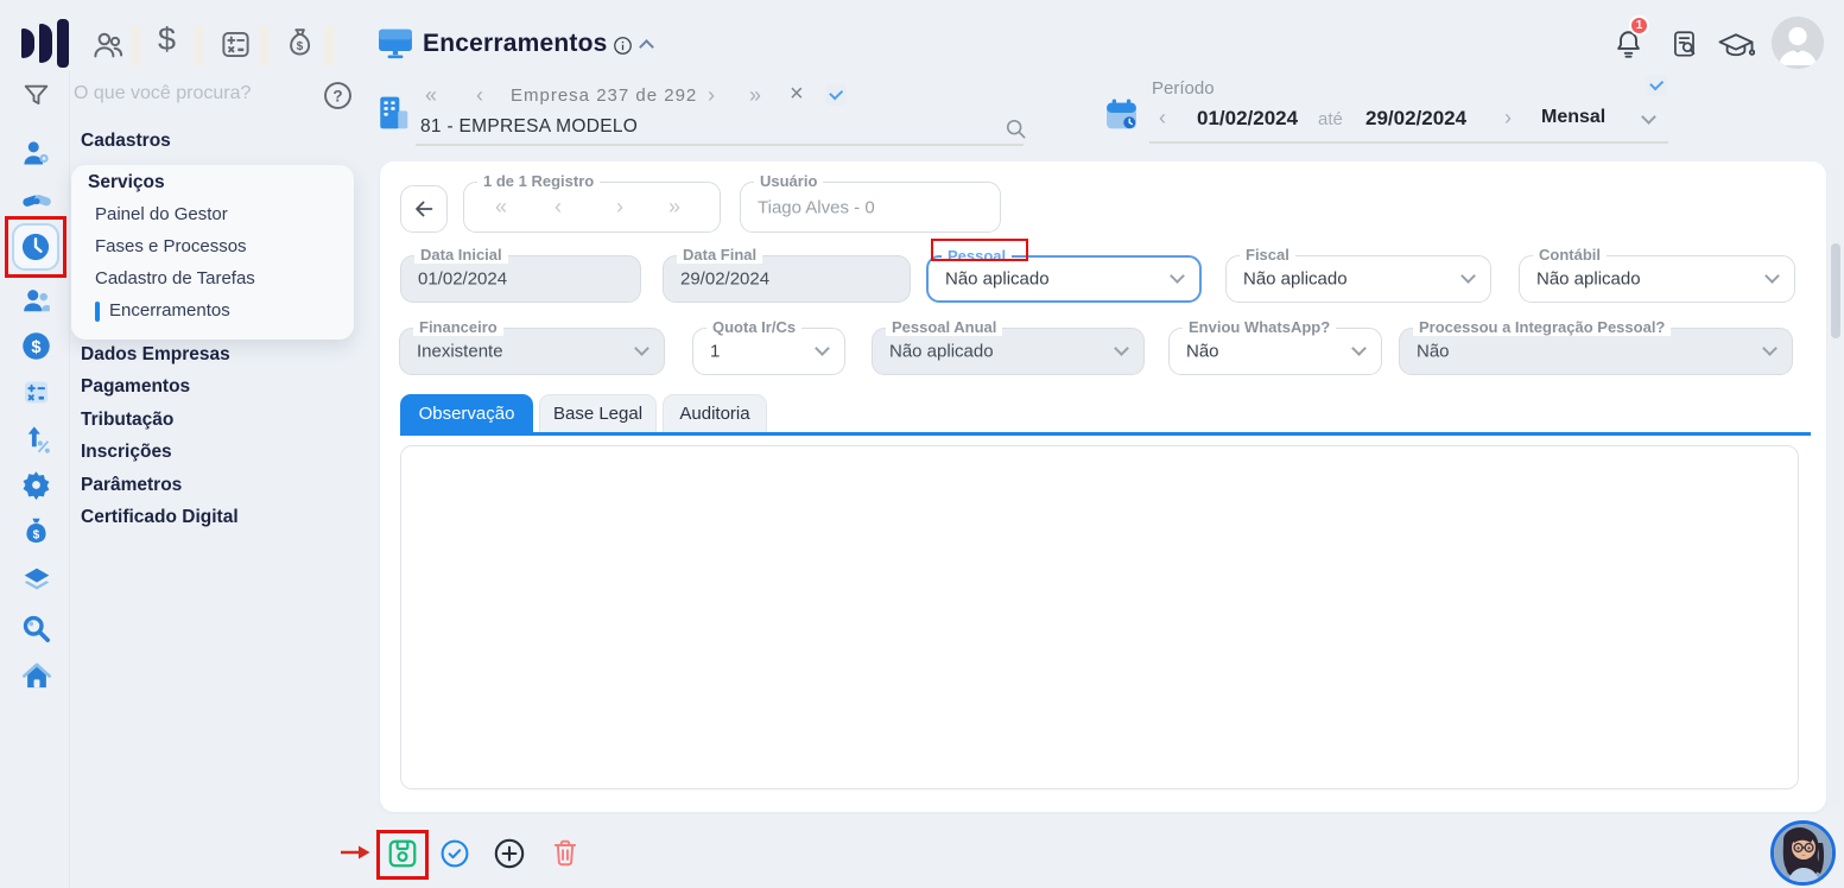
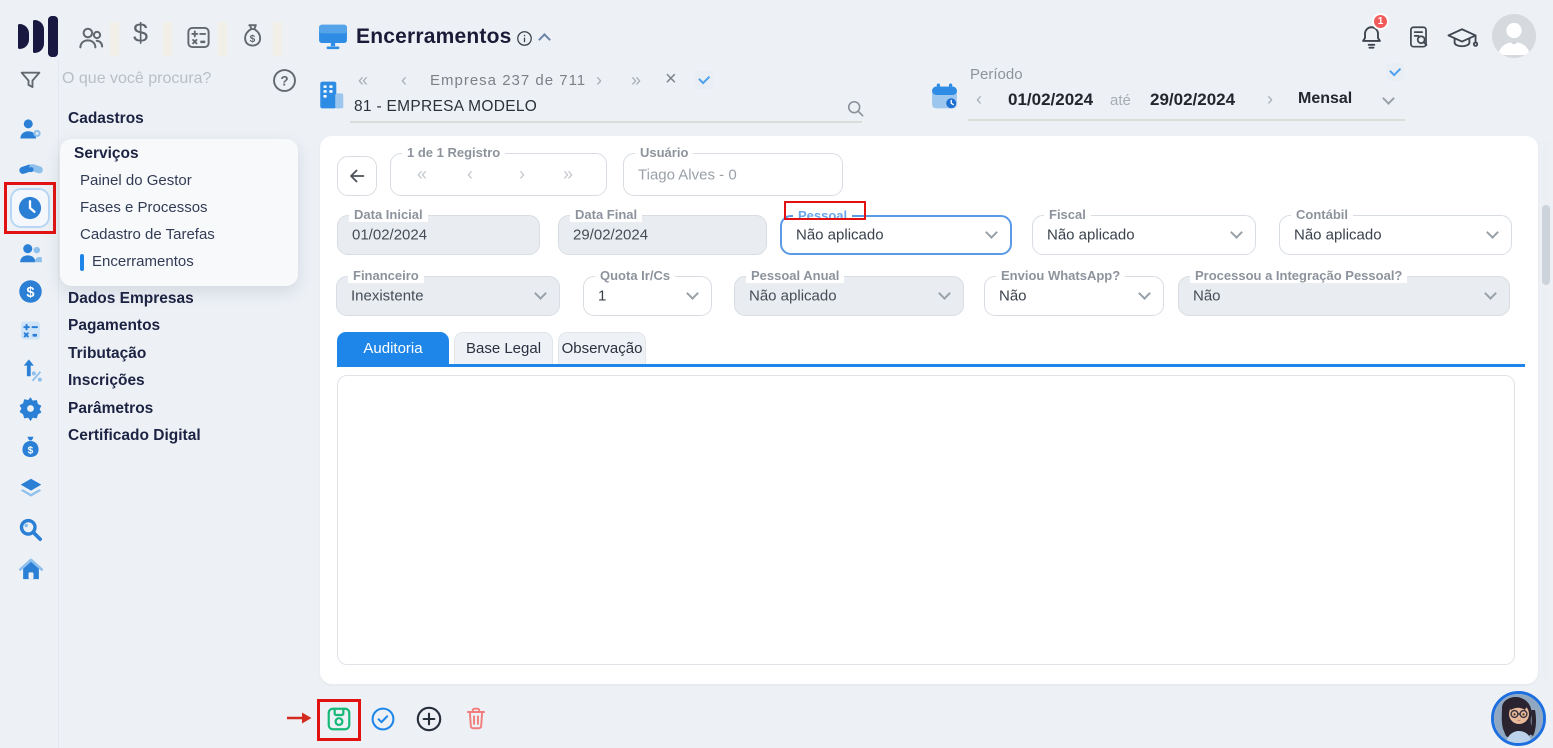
  $
  $
  O que você procura?
  ?
  Encerramentos
  «
  ‹
- Empresa 237 de 292
+ Empresa 237 de 711
  ›
  »
  ×
  81 - EMPRESA MODELO
  Período
  ‹
  01/02/2024
  até
  29/02/2024
  ›
  Mensal
  1
  $
  $
  Cadastros
  Serviços
  Painel do Gestor
  Fases e Processos
  Cadastro de Tarefas
  Encerramentos
  Dados Empresas
  Pagamentos
  Tributação
  Inscrições
  Parâmetros
  Certificado Digital
  1 de 1 Registro
  «
  ‹
  ›
  »
  Usuário
  Tiago Alves - 0
  Data Inicial
  01/02/2024
  Data Final
  29/02/2024
  Pessoal
  Não aplicado
  Fiscal
  Não aplicado
  Contábil
  Não aplicado
  Financeiro
  Inexistente
  Quota Ir/Cs
  1
  Pessoal Anual
  Não aplicado
  Enviou WhatsApp?
  Não
  Processou a Integração Pessoal?
  Não
- Observação
+ Auditoria
  Base Legal
- Auditoria
+ Observação
